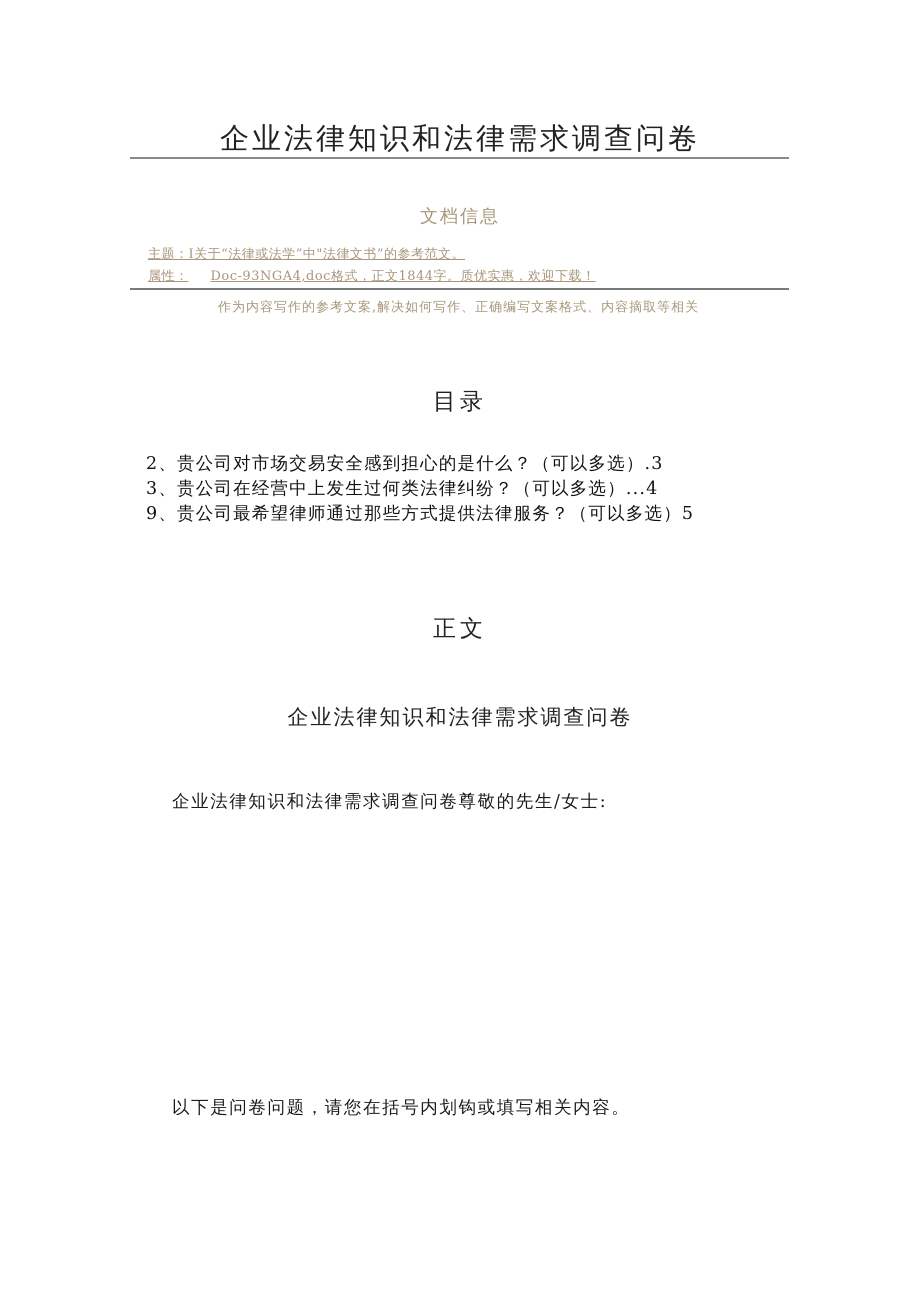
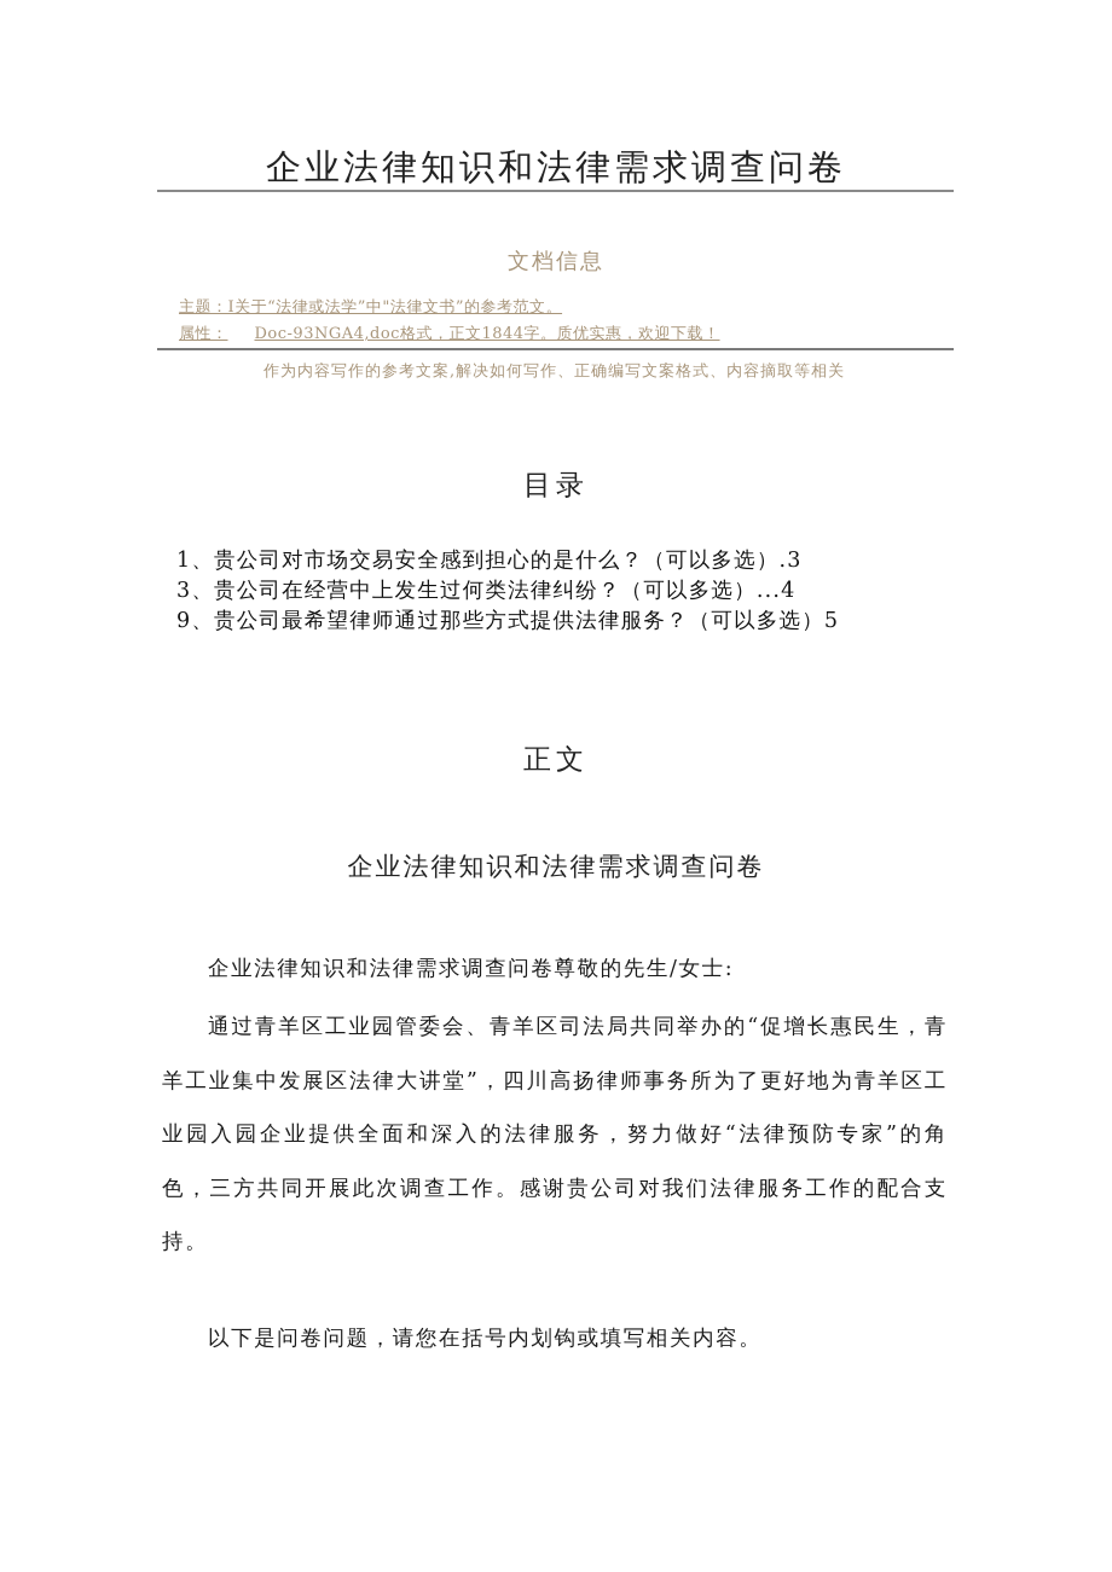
  企业法律知识和法律需求调查问卷
  文档信息
  主题：I关于“法律或法学”中"法律文书”的参考范文。
  属性： Doc-93NGA4,doc格式，正文1844字。质优实惠，欢迎下载！
  作为内容写作的参考文案,解决如何写作、正确编写文案格式、内容摘取等相关
  目录
- 2、贵公司对市场交易安全感到担心的是什么？（可以多选）.3
+ 1、贵公司对市场交易安全感到担心的是什么？（可以多选）.3
  3、贵公司在经营中上发生过何类法律纠纷？（可以多选）...4
  9、贵公司最希望律师通过那些方式提供法律服务？（可以多选）5
  正文
  企业法律知识和法律需求调查问卷
  企业法律知识和法律需求调查问卷尊敬的先生/女士:
+ 通过青羊区工业园管委会、青羊区司法局共同举办的“促增长惠民生，青羊工业集中发展区法律大讲堂”，四川高扬律师事务所为了更好地为青羊区工业园入园企业提供全面和深入的法律服务，努力做好“法律预防专家”的角色，三方共同开展此次调查工作。感谢贵公司对我们法律服务工作的配合支持。
  以下是问卷问题，请您在括号内划钩或填写相关内容。
